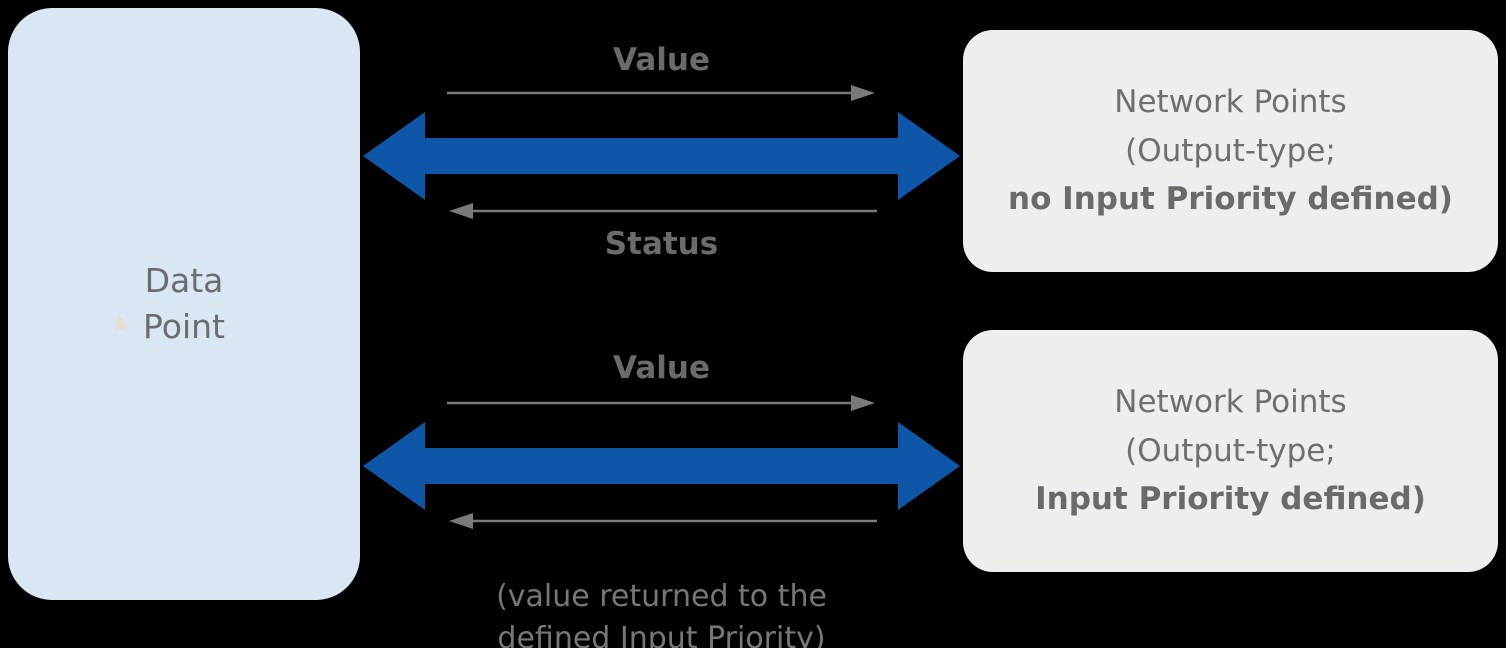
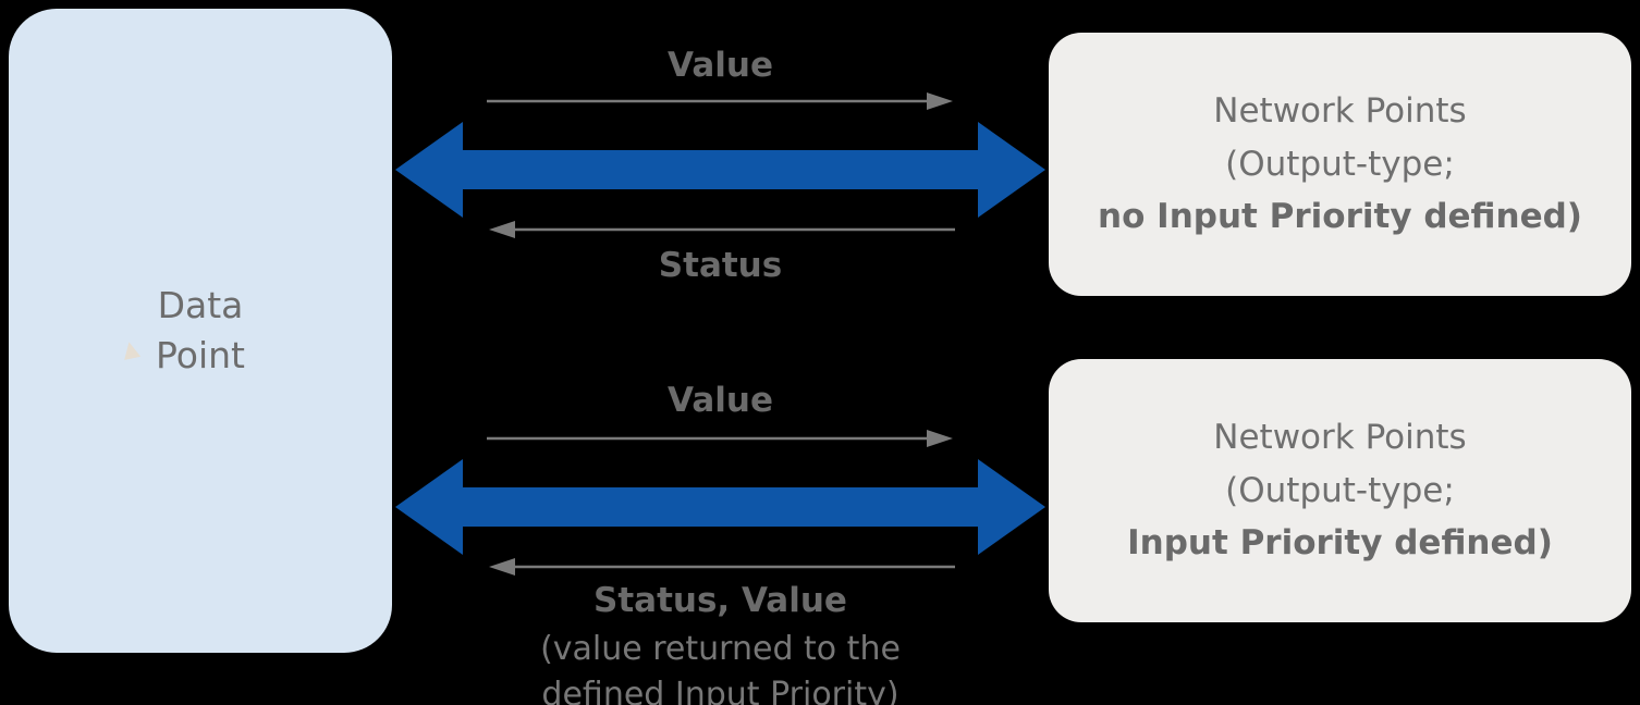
  Data
  Point
  Value
  Status
  Value
+ Status, Value
  (value returned to the
  defined Input Priority)
  Network Points
  (Output-type;
  no Input Priority defined)
  Network Points
  (Output-type;
  Input Priority defined)
